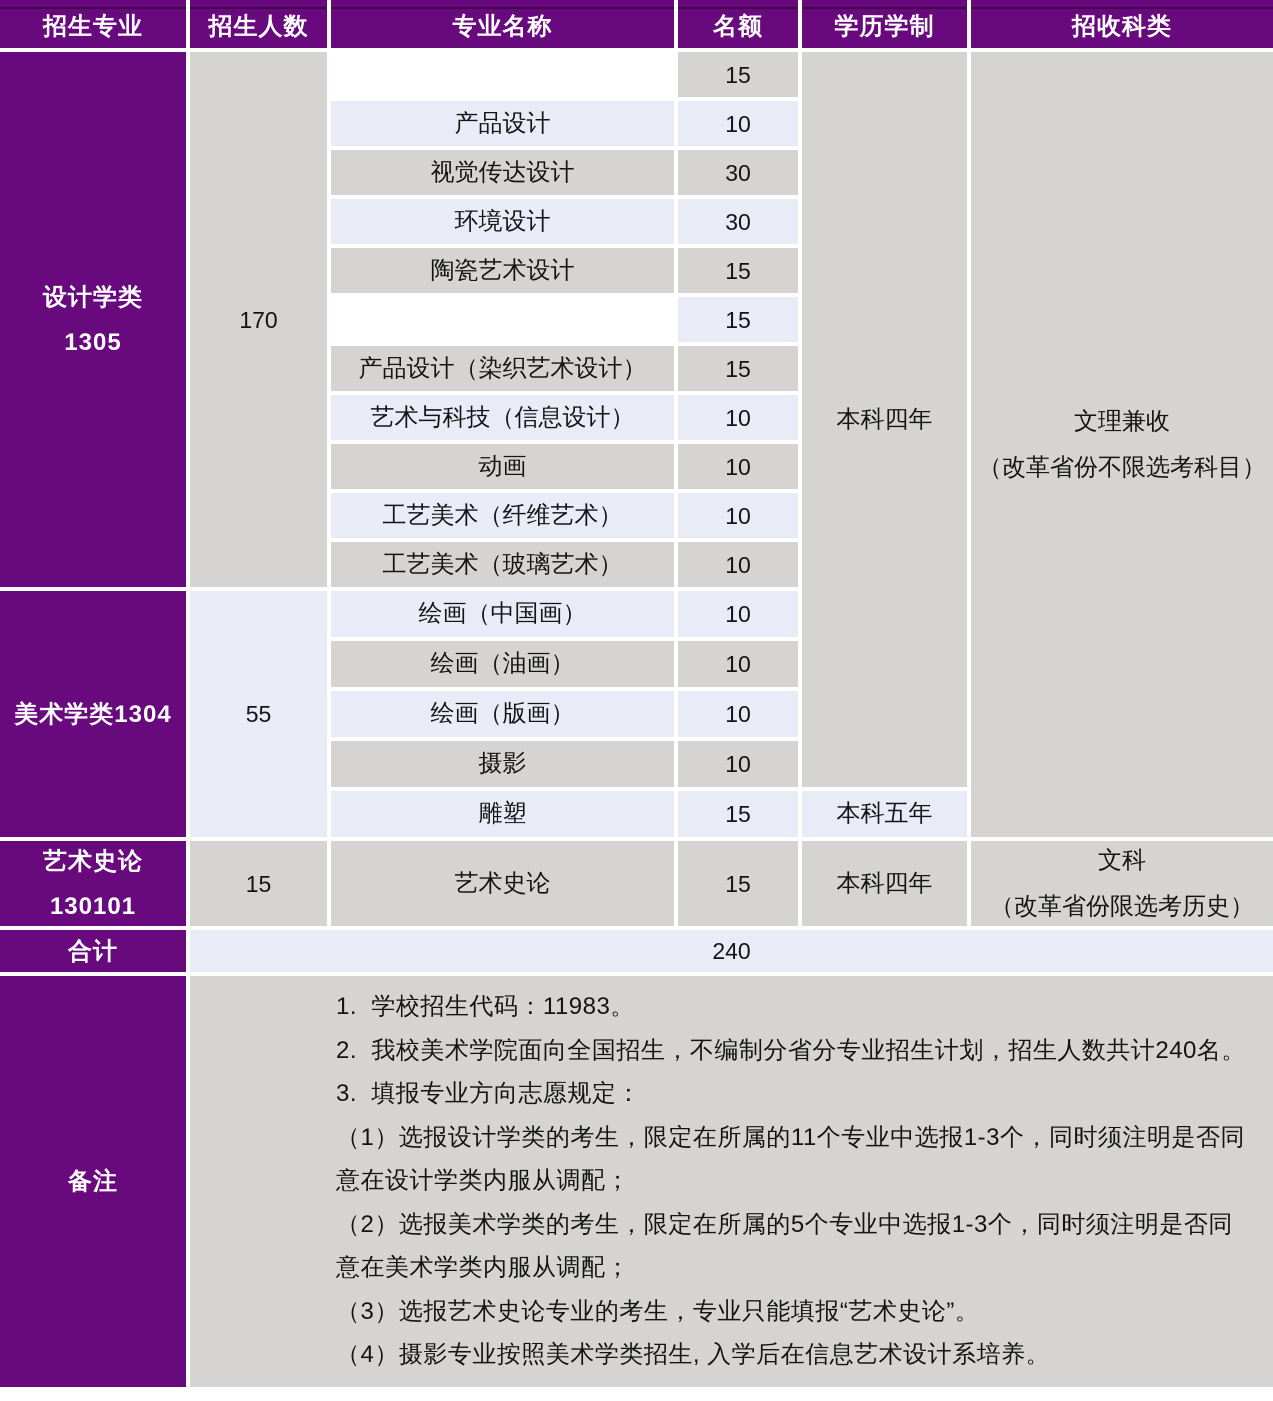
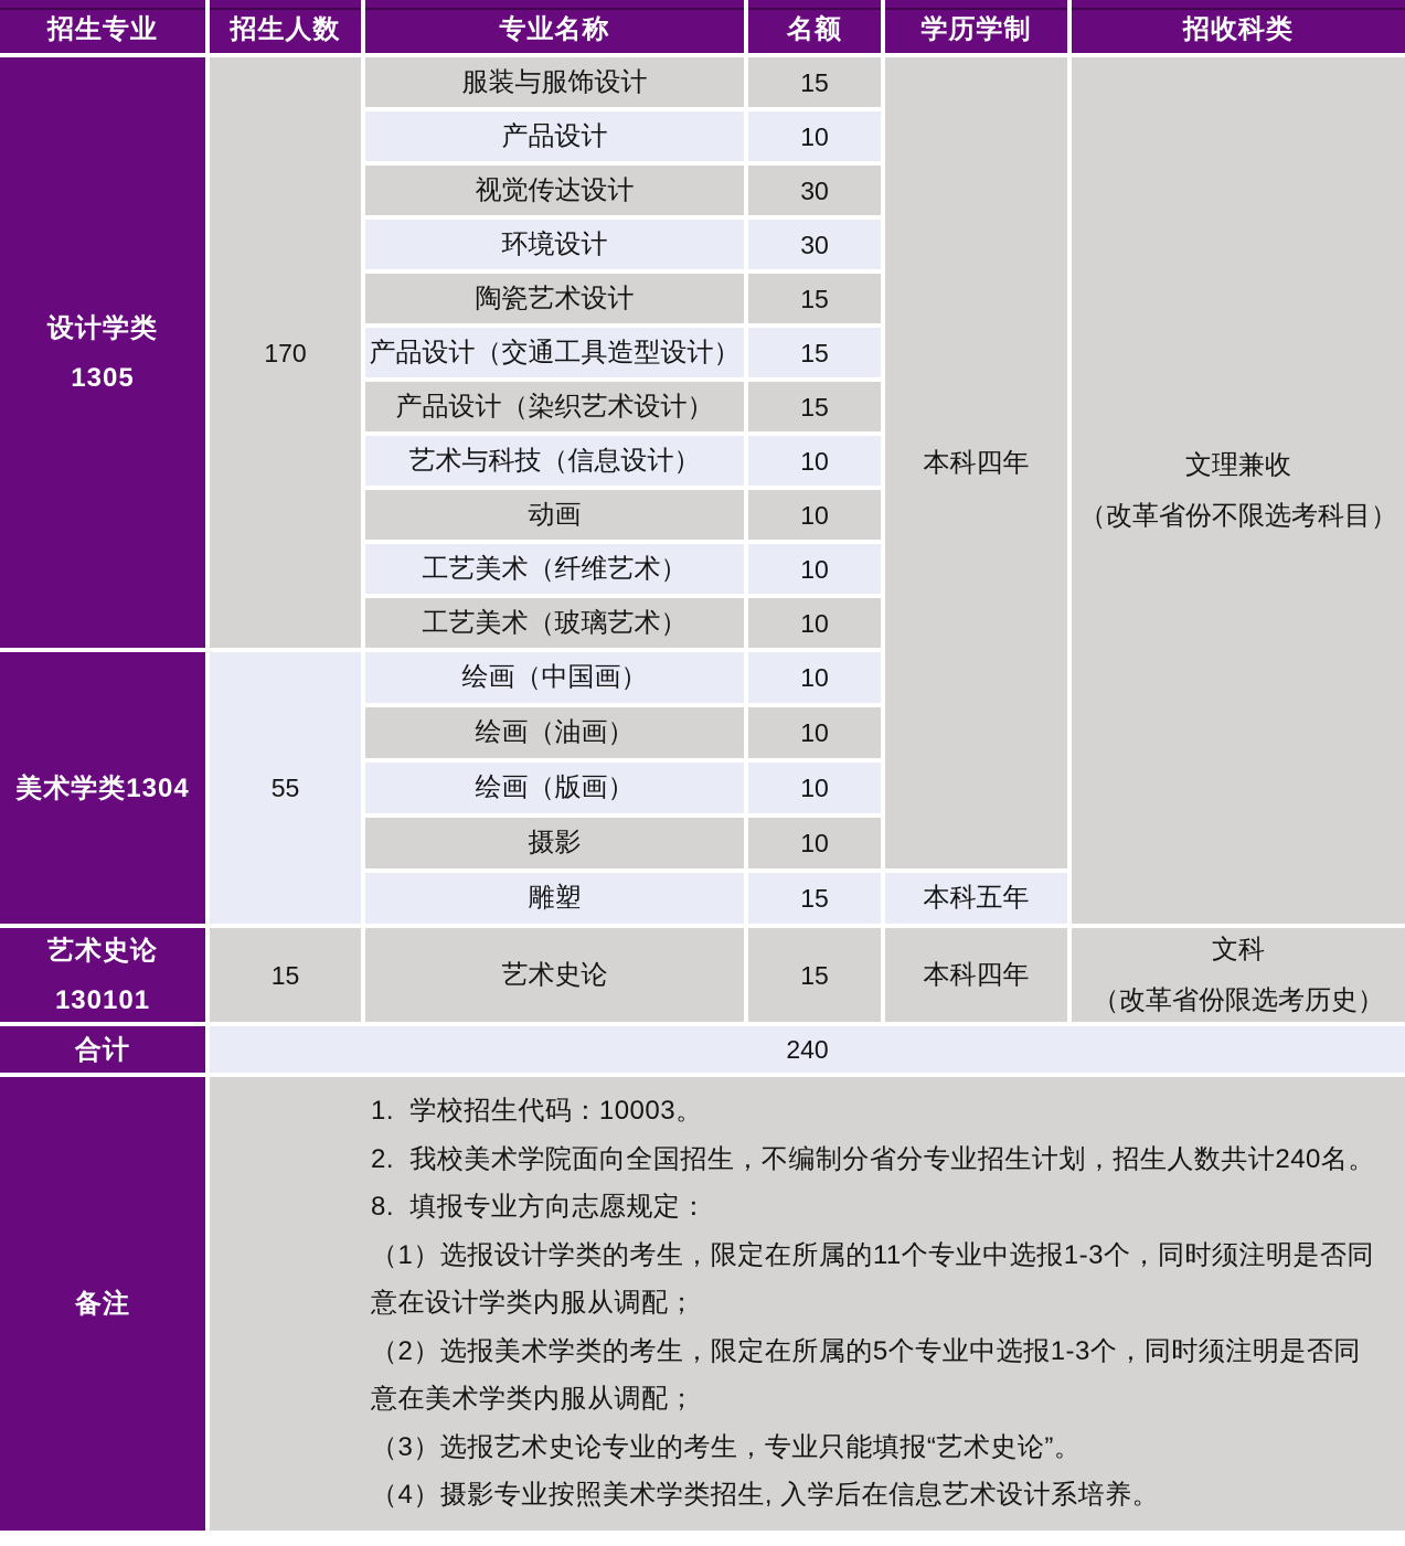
  招生专业
  招生人数
  专业名称
  名额
  学历学制
  招收科类
  设计学类
  1305
  美术学类1304
  艺术史论
  130101
  170
  55
  15
+ 服装与服饰设计
  15
  产品设计
  10
  视觉传达设计
  30
  环境设计
  30
  陶瓷艺术设计
  15
+ 产品设计（交通工具造型设计）
  15
  产品设计（染织艺术设计）
  15
  艺术与科技（信息设计）
  10
  动画
  10
  工艺美术（纤维艺术）
  10
  工艺美术（玻璃艺术）
  10
  绘画（中国画）
  10
  绘画（油画）
  10
  绘画（版画）
  10
  摄影
  10
  雕塑
  15
  艺术史论
  15
  本科四年
  本科五年
  本科四年
  文理兼收
  （改革省份不限选考科目）
  文科
  （改革省份限选考历史）
  合计
  240
  备注
- 1. 学校招生代码：11983。
+ 1. 学校招生代码：10003。
  2. 我校美术学院面向全国招生，不编制分省分专业招生计划，招生人数共计240名。
- 3. 填报专业方向志愿规定：
+ 8. 填报专业方向志愿规定：
  （1）选报设计学类的考生，限定在所属的11个专业中选报1-3个，同时须注明是否同
  意在设计学类内服从调配；
  （2）选报美术学类的考生，限定在所属的5个专业中选报1-3个，同时须注明是否同
  意在美术学类内服从调配；
  （3）选报艺术史论专业的考生，专业只能填报“艺术史论”。
  （4）摄影专业按照美术学类招生, 入学后在信息艺术设计系培养。
